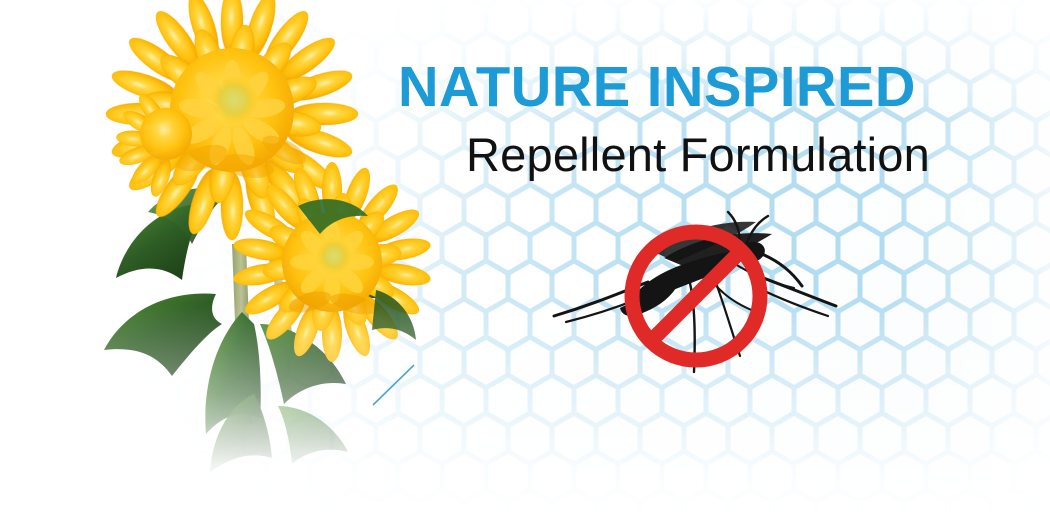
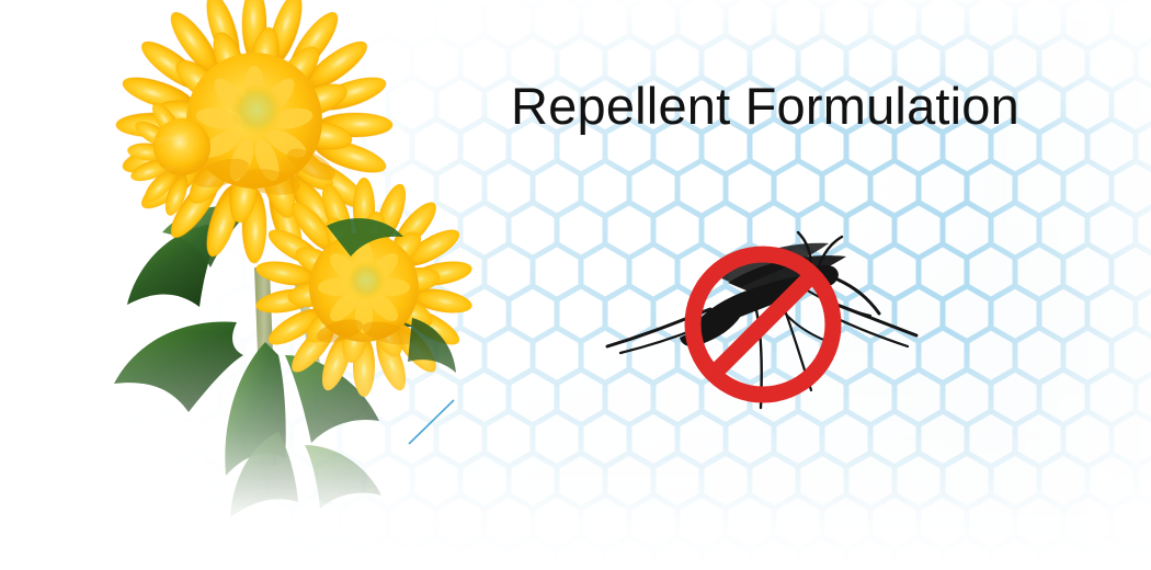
- NATURE INSPIRED
  Repellent Formulation
